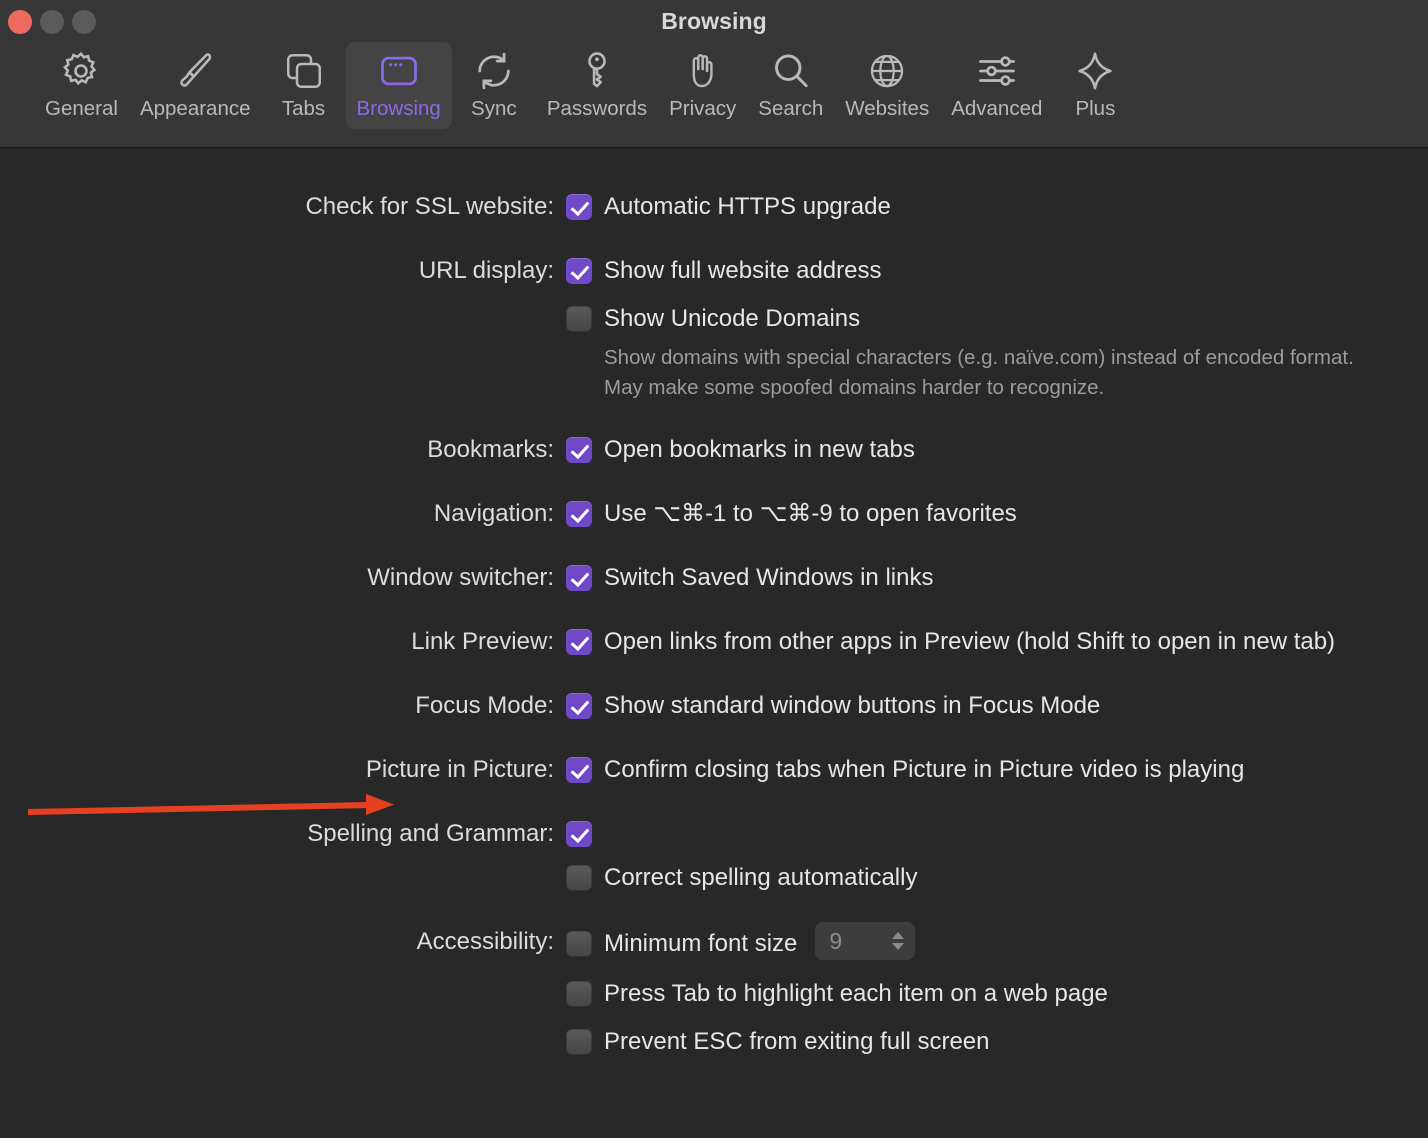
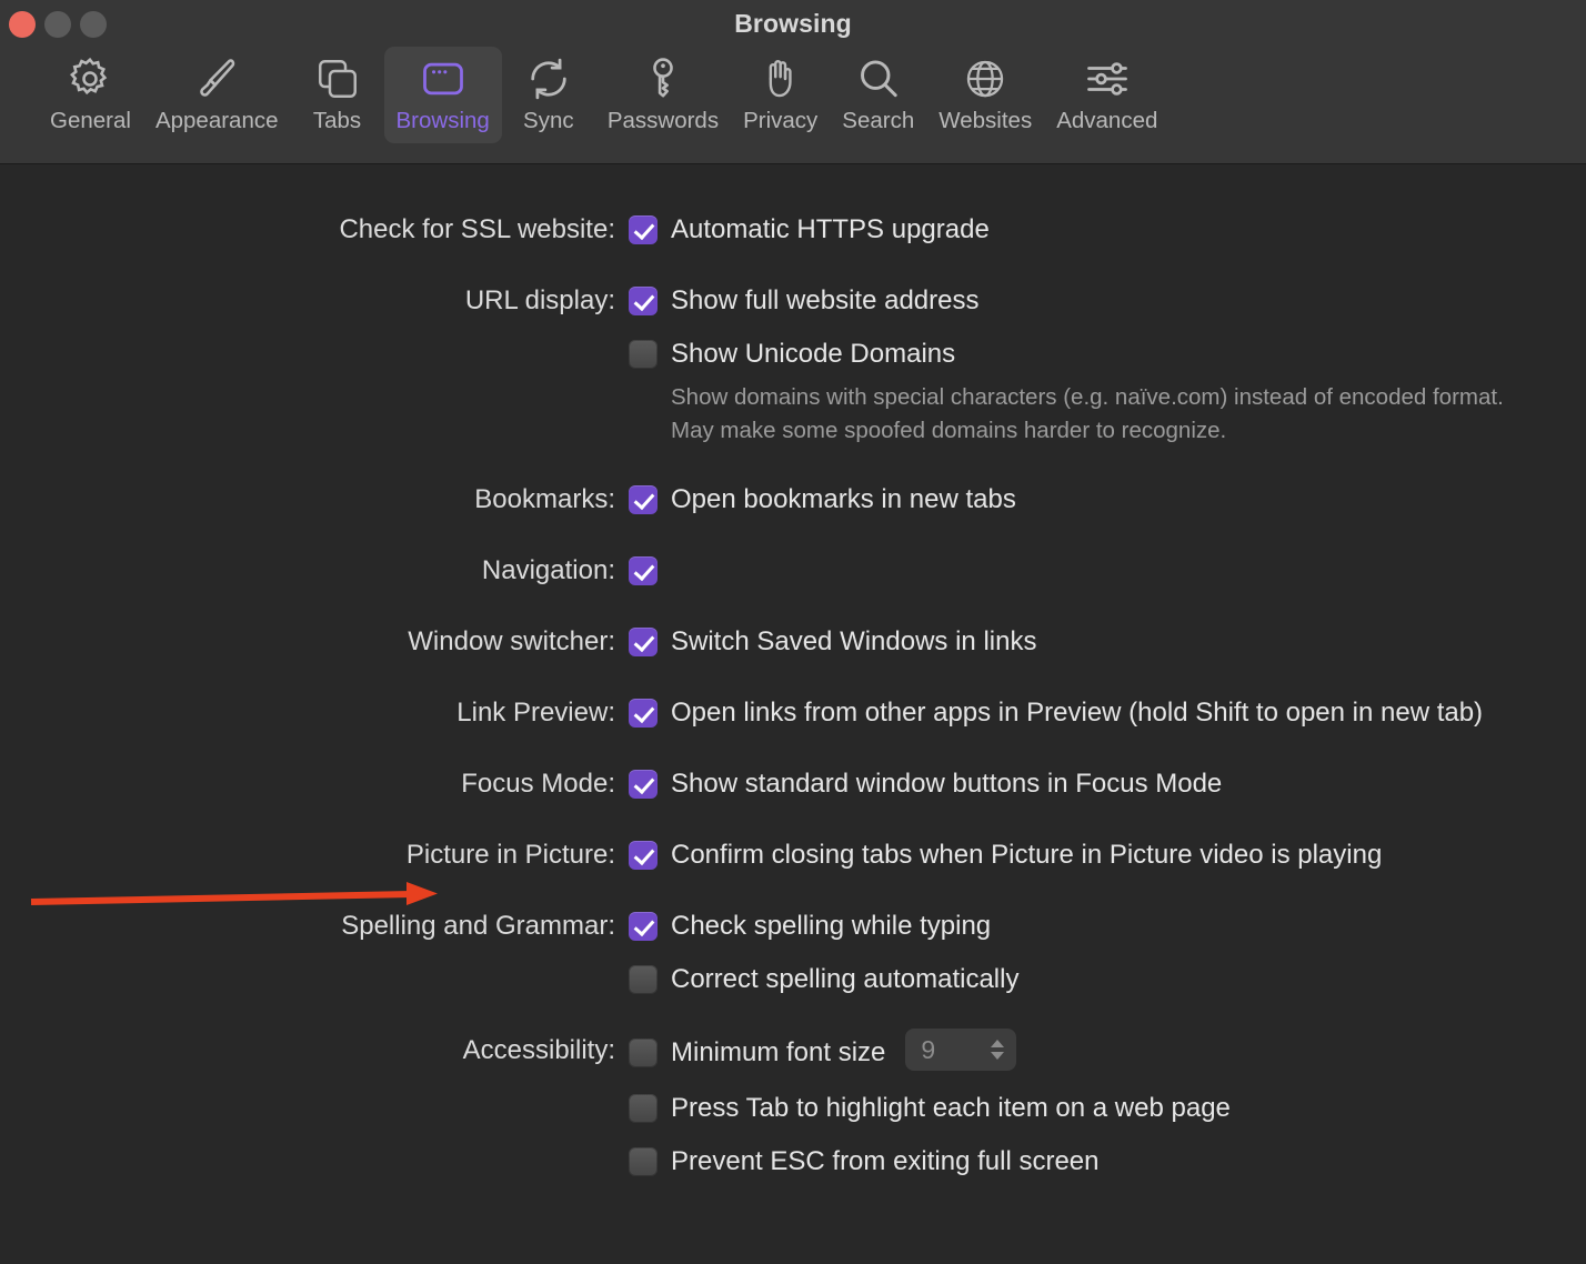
  Browsing
  General
  Appearance
  Tabs
  Browsing
  Sync
  Passwords
  Privacy
  Search
  Websites
  Advanced
- Plus
  Check for SSL website:
  Automatic HTTPS upgrade
  URL display:
  Show full website address
  Show Unicode Domains
  Show domains with special characters (e.g. naïve.com) instead of encoded format. May make some spoofed domains harder to recognize.
  Bookmarks:
  Open bookmarks in new tabs
  Navigation:
- Use ⌥⌘-1 to ⌥⌘-9 to open favorites
  Window switcher:
  Switch Saved Windows in links
  Link Preview:
  Open links from other apps in Preview (hold Shift to open in new tab)
  Focus Mode:
  Show standard window buttons in Focus Mode
  Picture in Picture:
  Confirm closing tabs when Picture in Picture video is playing
  Spelling and Grammar:
+ Check spelling while typing
  Correct spelling automatically
  Accessibility:
  Minimum font size
  9
  Press Tab to highlight each item on a web page
  Prevent ESC from exiting full screen
